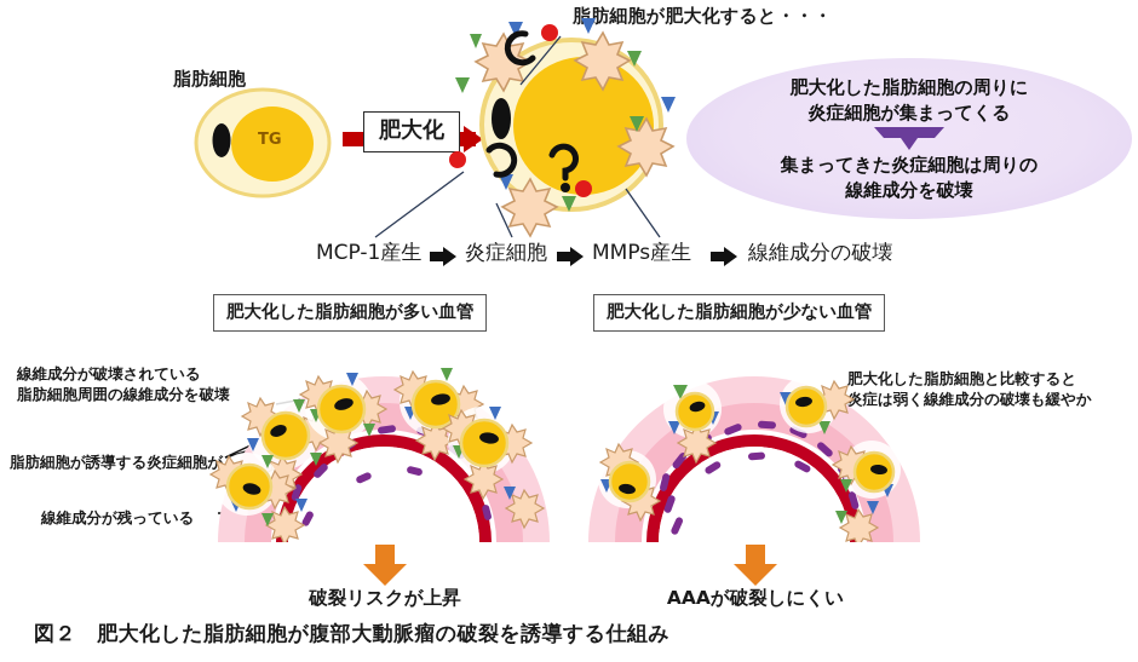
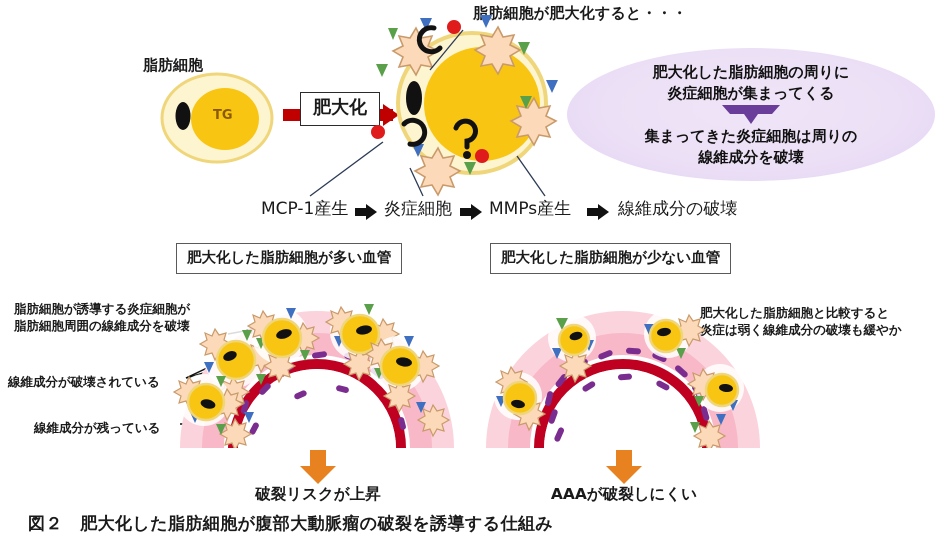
  脂肪細胞が肥大化すると・・・
  脂肪細胞
  TG
  肥大化
  肥大化した脂肪細胞の周りに
  炎症細胞が集まってくる
  集まってきた炎症細胞は周りの
  線維成分を破壊
  MCP-1産生
  炎症細胞
  MMPs産生
  線維成分の破壊
  肥大化した脂肪細胞が多い血管
  肥大化した脂肪細胞が少ない血管
- 線維成分が破壊されている
+ 脂肪細胞が誘導する炎症細胞が
  脂肪細胞周囲の線維成分を破壊
- 脂肪細胞が誘導する炎症細胞が
+ 線維成分が破壊されている
  線維成分が残っている
  肥大化した脂肪細胞と比較すると
  炎症は弱く線維成分の破壊も緩やか
  破裂リスクが上昇
  AAAが破裂しにくい
  図２ 肥大化した脂肪細胞が腹部大動脈瘤の破裂を誘導する仕組み
